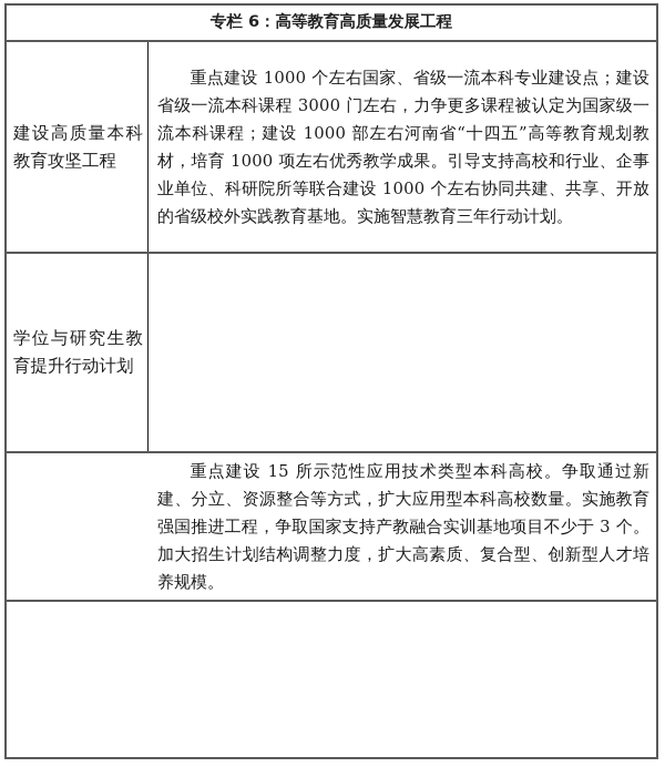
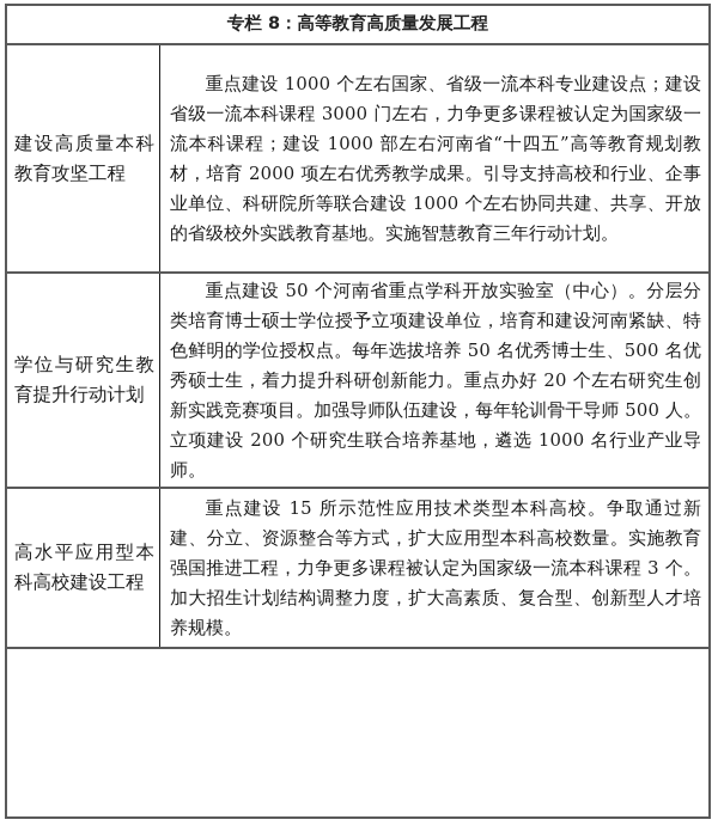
- 专栏 6：高等教育高质量发展工程
+ 专栏 8：高等教育高质量发展工程
  建设高质量本科教育攻坚工程
- 重点建设 1000 个左右国家、省级一流本科专业建设点；建设省级一流本科课程 3000 门左右，力争更多课程被认定为国家级一流本科课程；建设 1000 部左右河南省“十四五”高等教育规划教材，培育 1000 项左右优秀教学成果。引导支持高校和行业、企事业单位、科研院所等联合建设 1000 个左右协同共建、共享、开放的省级校外实践教育基地。实施智慧教育三年行动计划。
+ 重点建设 1000 个左右国家、省级一流本科专业建设点；建设省级一流本科课程 3000 门左右，力争更多课程被认定为国家级一流本科课程；建设 1000 部左右河南省“十四五”高等教育规划教材，培育 2000 项左右优秀教学成果。引导支持高校和行业、企事业单位、科研院所等联合建设 1000 个左右协同共建、共享、开放的省级校外实践教育基地。实施智慧教育三年行动计划。
  学位与研究生教育提升行动计划
+ 重点建设 50 个河南省重点学科开放实验室（中心）。分层分类培育博士硕士学位授予立项建设单位，培育和建设河南紧缺、特色鲜明的学位授权点。每年选拔培养 50 名优秀博士生、500 名优秀硕士生，着力提升科研创新能力。重点办好 20 个左右研究生创新实践竞赛项目。加强导师队伍建设，每年轮训骨干导师 500 人。立项建设 200 个研究生联合培养基地，遴选 1000 名行业产业导师。
+ 高水平应用型本科高校建设工程
- 重点建设 15 所示范性应用技术类型本科高校。争取通过新建、分立、资源整合等方式，扩大应用型本科高校数量。实施教育强国推进工程，争取国家支持产教融合实训基地项目不少于 3 个。加大招生计划结构调整力度，扩大高素质、复合型、创新型人才培养规模。
+ 重点建设 15 所示范性应用技术类型本科高校。争取通过新建、分立、资源整合等方式，扩大应用型本科高校数量。实施教育强国推进工程，力争更多课程被认定为国家级一流本科课程 3 个。加大招生计划结构调整力度，扩大高素质、复合型、创新型人才培养规模。
